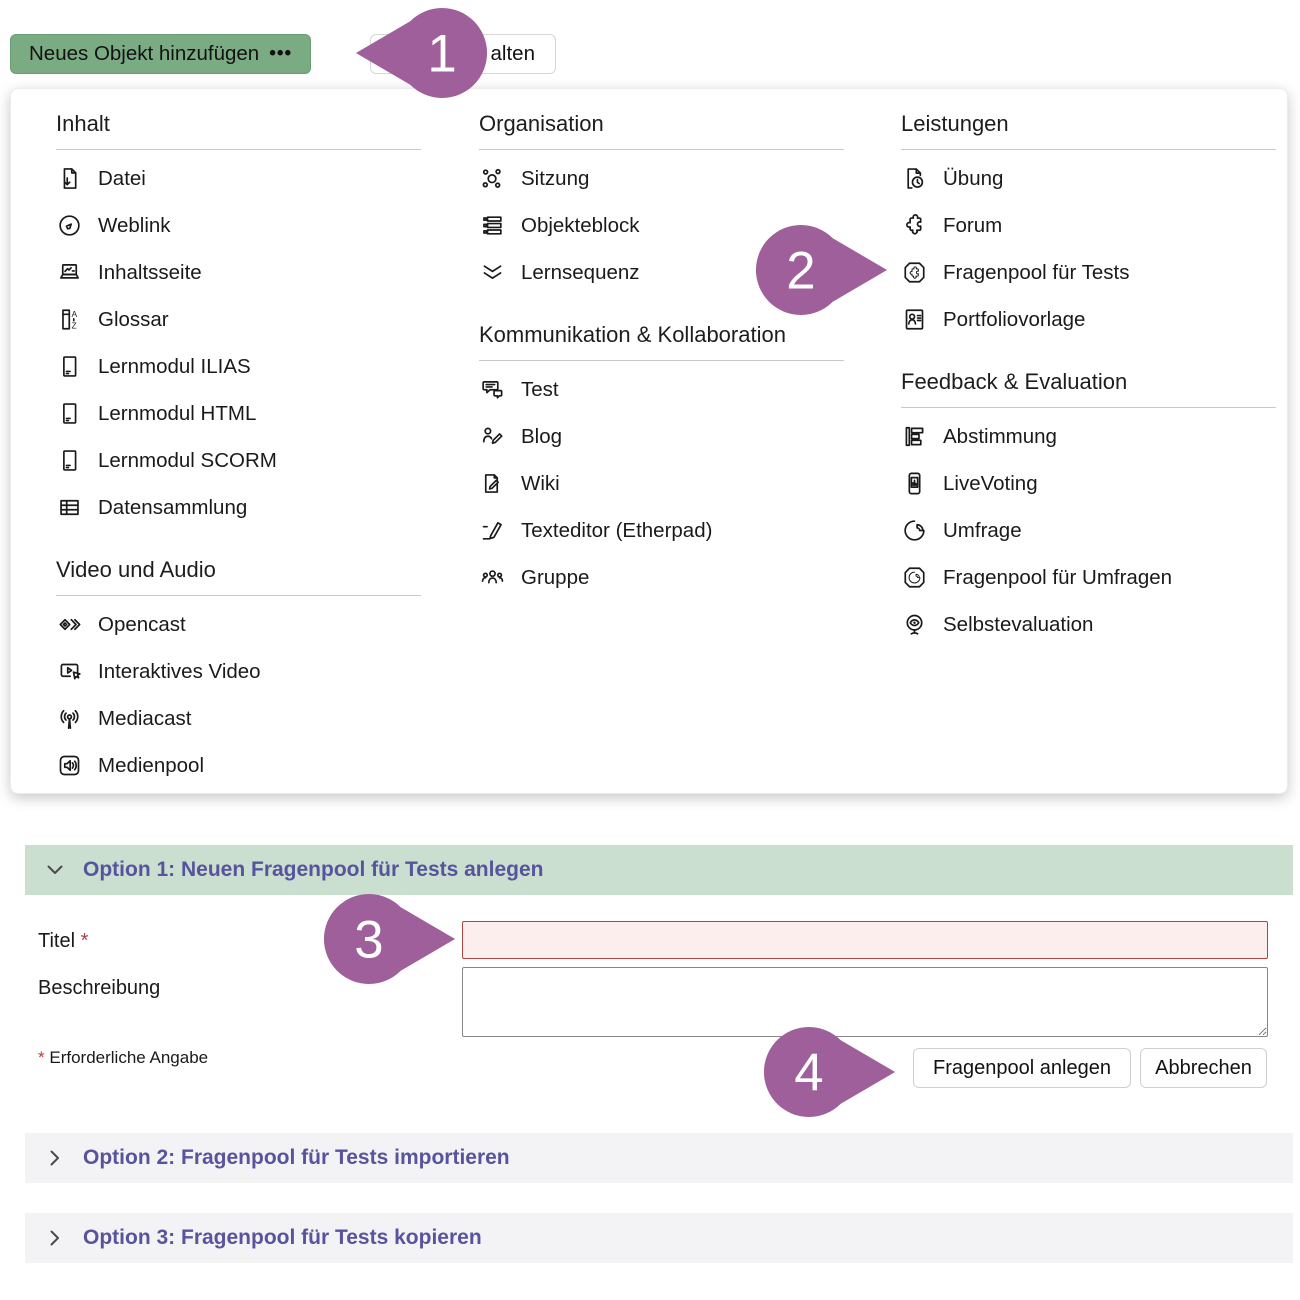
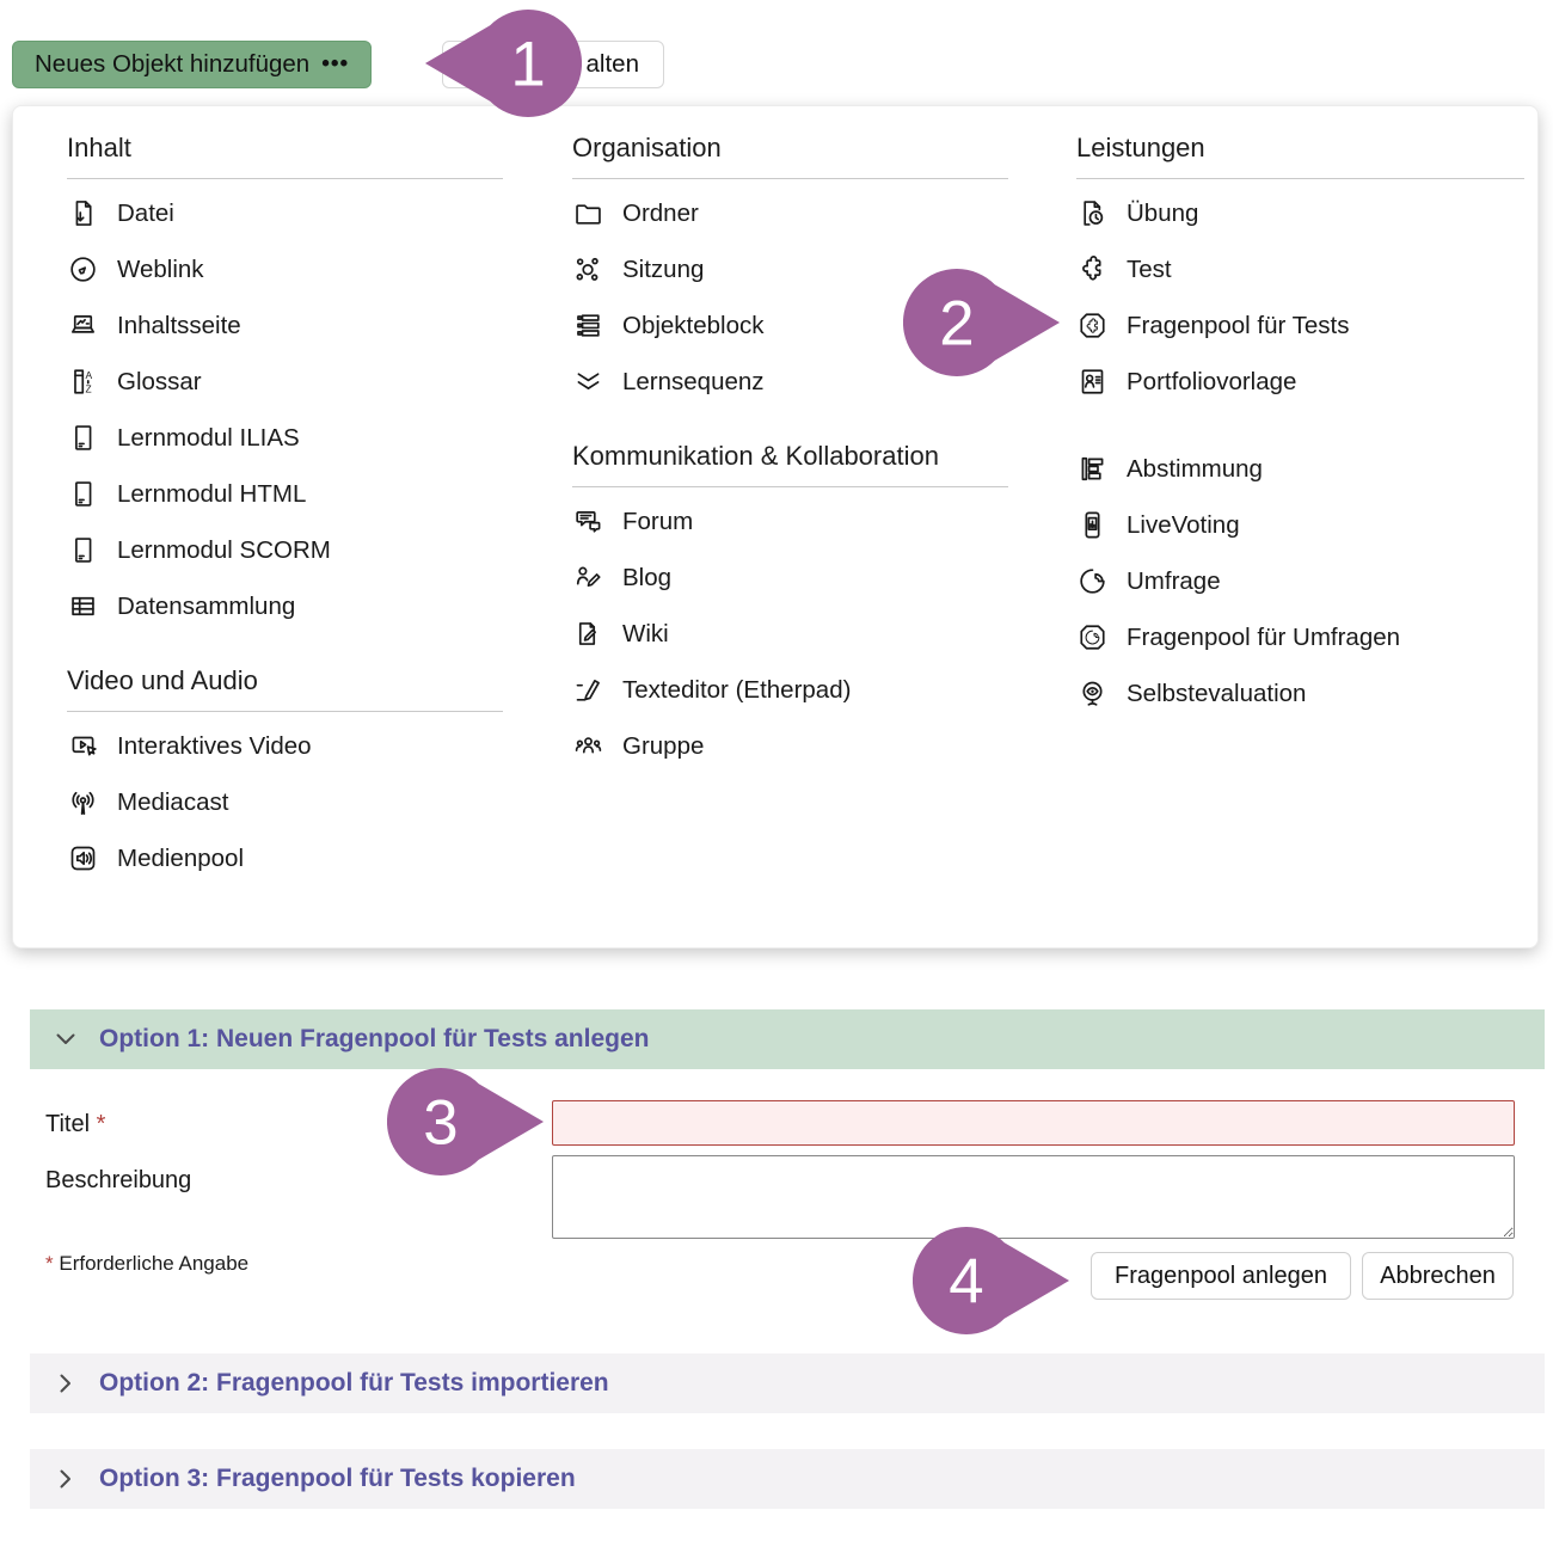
  Neues Objekt hinzufügen
  •••
  alten
  Inhalt
  Datei
  Weblink
  Inhaltsseite
  Glossar
  Lernmodul ILIAS
  Lernmodul HTML
  Lernmodul SCORM
  Datensammlung
  Video und Audio
- Opencast
  Interaktives Video
  Mediacast
  Medienpool
  Organisation
+ Ordner
  Sitzung
  Objekteblock
  Lernsequenz
  Kommunikation & Kollabo­ration
- Test
+ Forum
  Blog
  Wiki
  Texteditor (Etherpad)
  Gruppe
  Leistungen
  Übung
- Forum
+ Test
  Fragenpool für Tests
  Portfoliovorlage
- Feedback & Evaluation
  Abstimmung
  LiveVoting
  Umfrage
  Fragenpool für Umfragen
  Selbstevaluation
  Option 1: Neuen Fragenpool für Tests anlegen
  Titel *
  Beschreibung
  * Erforderliche Angabe
  Fragenpool anlegen
  Abbrechen
  Option 2: Fragenpool für Tests importieren
  Option 3: Fragenpool für Tests kopieren
  1
  2
  3
  4
